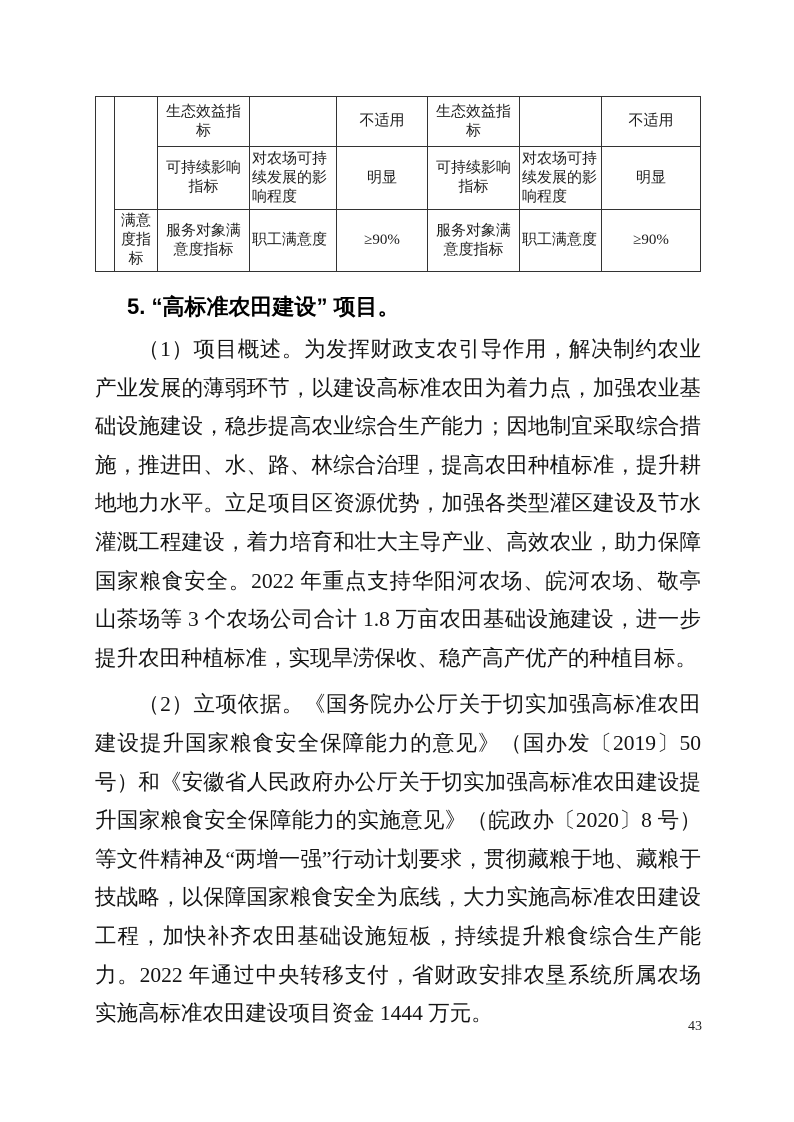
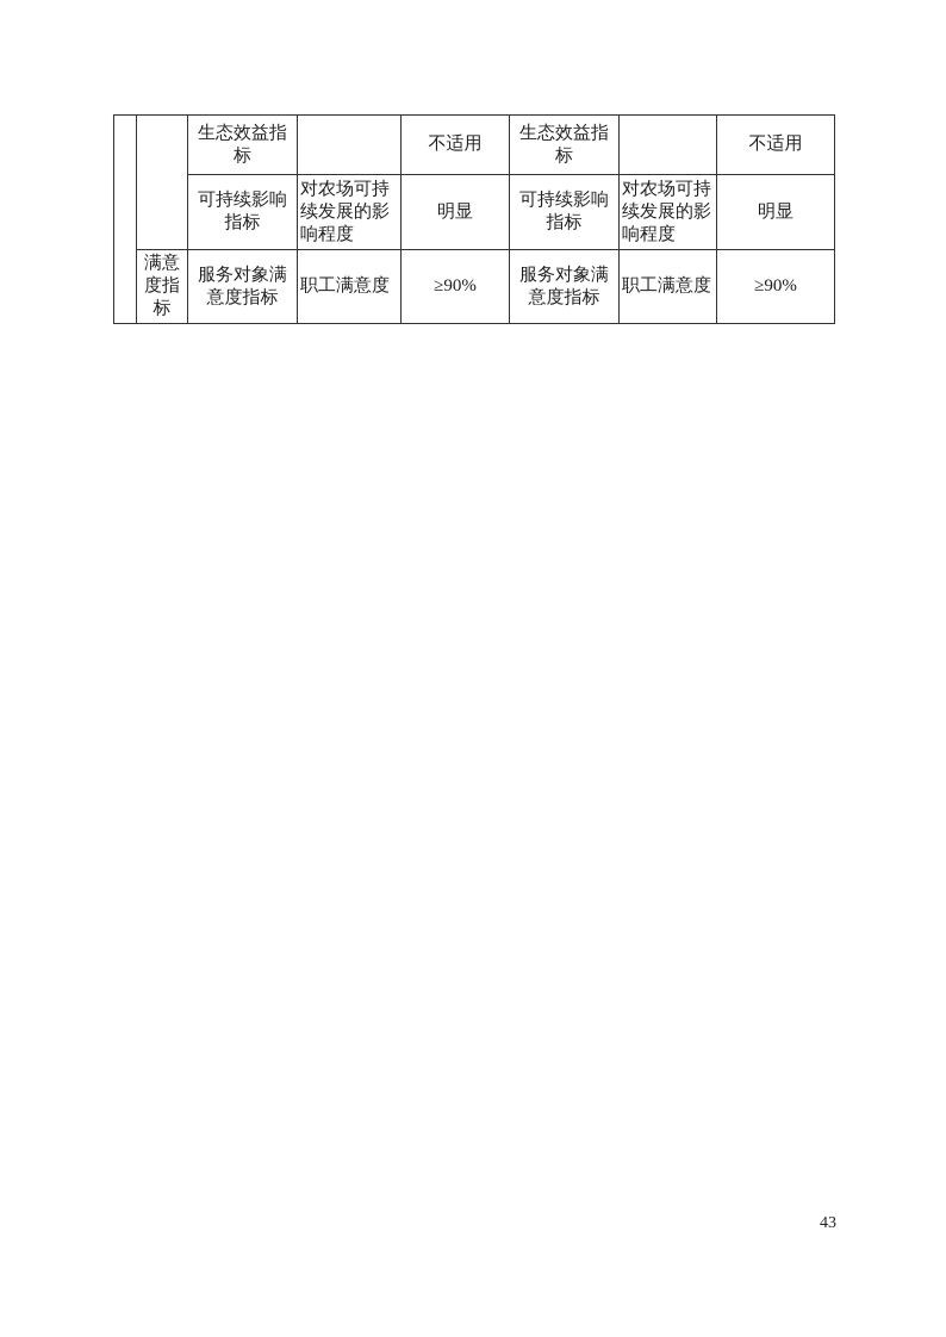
  		生态效益指标		不适用	生态效益指标		不适用
  可持续影响指标	对农场可持续发展的影响程度	明显	可持续影响指标	对农场可持续发展的影响程度	明显
  满意度指标	服务对象满意度指标	职工满意度	≥90%	服务对象满意度指标	职工满意度	≥90%
- 5. “高标准农田建设” 项目。
- （1）项目概述。为发挥财政支农引导作用，解决制约农业产业发展的薄弱环节，以建设高标准农田为着力点，加强农业基础设施建设，稳步提高农业综合生产能力；因地制宜采取综合措施，推进田、水、路、林综合治理，提高农田种植标准，提升耕地地力水平。立足项目区资源优势，加强各类型灌区建设及节水灌溉工程建设，着力培育和壮大主导产业、高效农业，助力保障国家粮食安全。2022 年重点支持华阳河农场、皖河农场、敬亭山茶场等 3 个农场公司合计 1.8 万亩农田基础设施建设，进一步提升农田种植标准，实现旱涝保收、稳产高产优产的种植目标。
- （2）立项依据。《国务院办公厅关于切实加强高标准农田建设提升国家粮食安全保障能力的意见》（国办发〔2019〕50 号）和《安徽省人民政府办公厅关于切实加强高标准农田建设提升国家粮食安全保障能力的实施意见》（皖政办〔2020〕8 号）等文件精神及“两增一强”行动计划要求，贯彻藏粮于地、藏粮于技战略，以保障国家粮食安全为底线，大力实施高标准农田建设工程，加快补齐农田基础设施短板，持续提升粮食综合生产能力。2022 年通过中央转移支付，省财政安排农垦系统所属农场实施高标准农田建设项目资金 1444 万元。
  43
